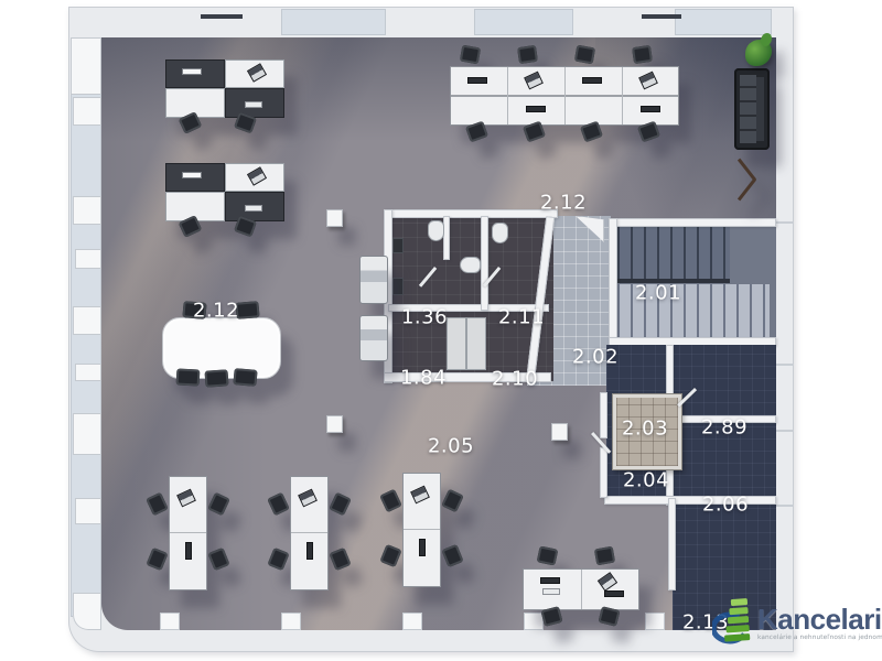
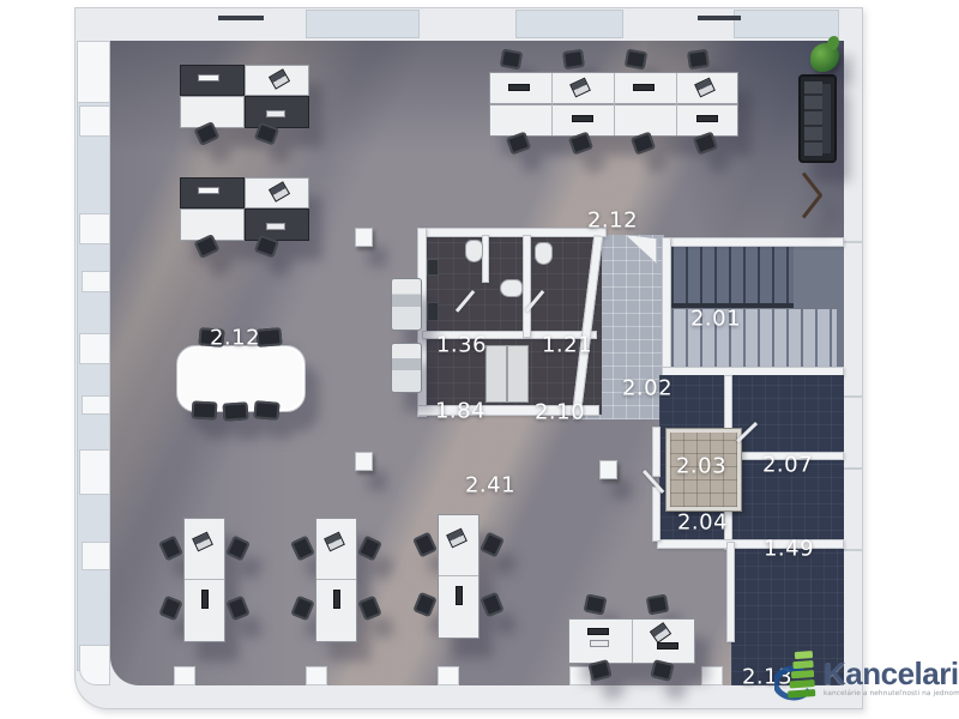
  2.12
  2.01
  1.36
- 2.11
+ 1.21
  2.02
  1.84
  2.10
  2.12
  2.03
- 2.89
+ 2.07
  2.04
- 2.06
+ 1.49
- 2.05
+ 2.41
  2.13
  Kancelari
